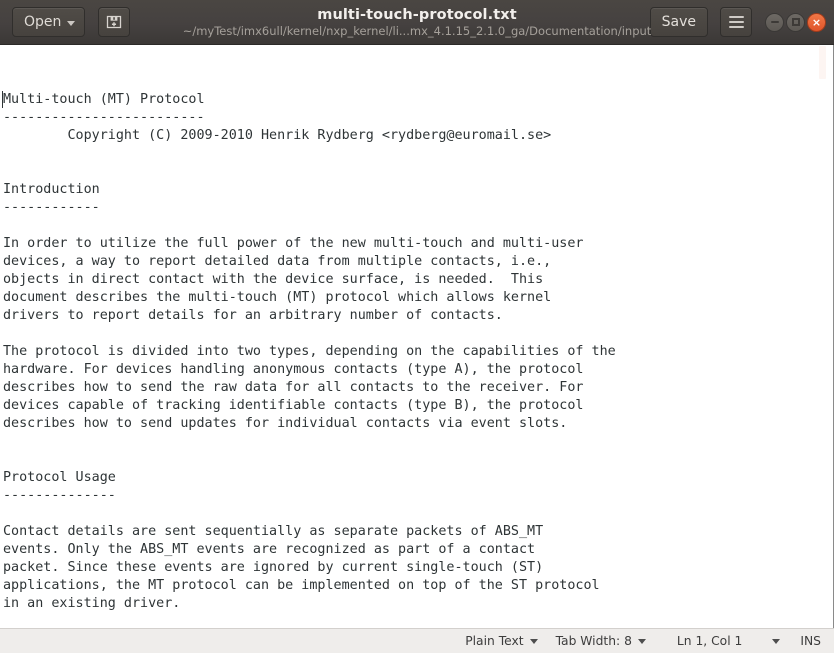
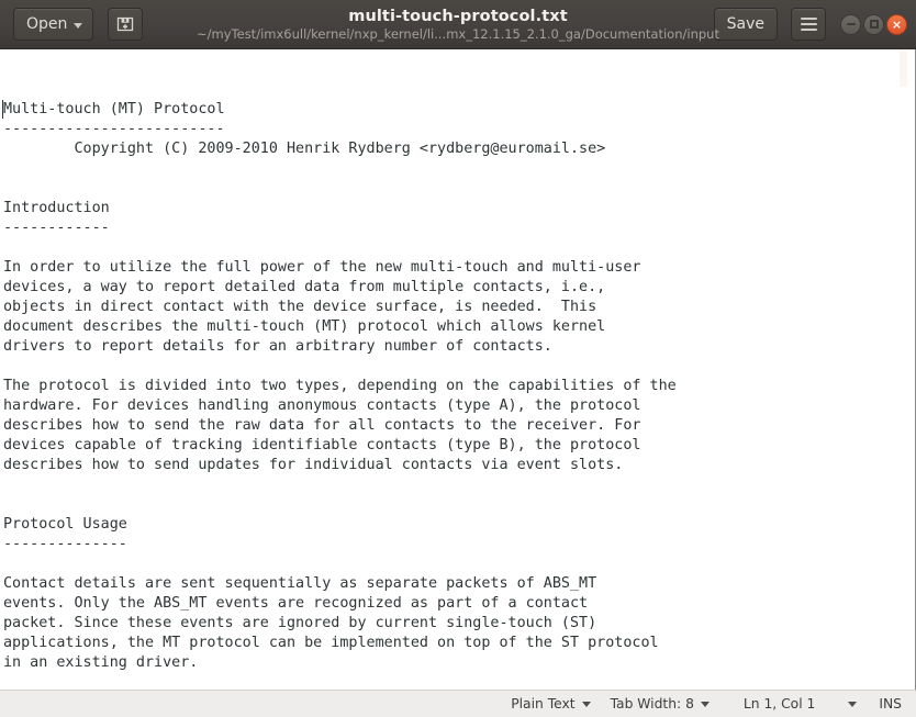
  Open
  multi-touch-protocol.txt
- ~/myTest/imx6ull/kernel/nxp_kernel/li...mx_4.1.15_2.1.0_ga/Documentation/input
+ ~/myTest/imx6ull/kernel/nxp_kernel/li...mx_12.1.15_2.1.0_ga/Documentation/input
  Save
  ×
  Multi-touch (MT) Protocol
  -------------------------
  Copyright (C) 2009-2010 Henrik Rydberg <rydberg@euromail.se>
  Introduction
  ------------
  In order to utilize the full power of the new multi-touch and multi-user
  devices, a way to report detailed data from multiple contacts, i.e.,
  objects in direct contact with the device surface, is needed. This
  document describes the multi-touch (MT) protocol which allows kernel
  drivers to report details for an arbitrary number of contacts.
  The protocol is divided into two types, depending on the capabilities of the
  hardware. For devices handling anonymous contacts (type A), the protocol
  describes how to send the raw data for all contacts to the receiver. For
  devices capable of tracking identifiable contacts (type B), the protocol
  describes how to send updates for individual contacts via event slots.
  Protocol Usage
  --------------
  Contact details are sent sequentially as separate packets of ABS_MT
  events. Only the ABS_MT events are recognized as part of a contact
  packet. Since these events are ignored by current single-touch (ST)
  applications, the MT protocol can be implemented on top of the ST protocol
  in an existing driver.
  Plain Text
  Tab Width: 8
  Ln 1, Col 1
  INS
